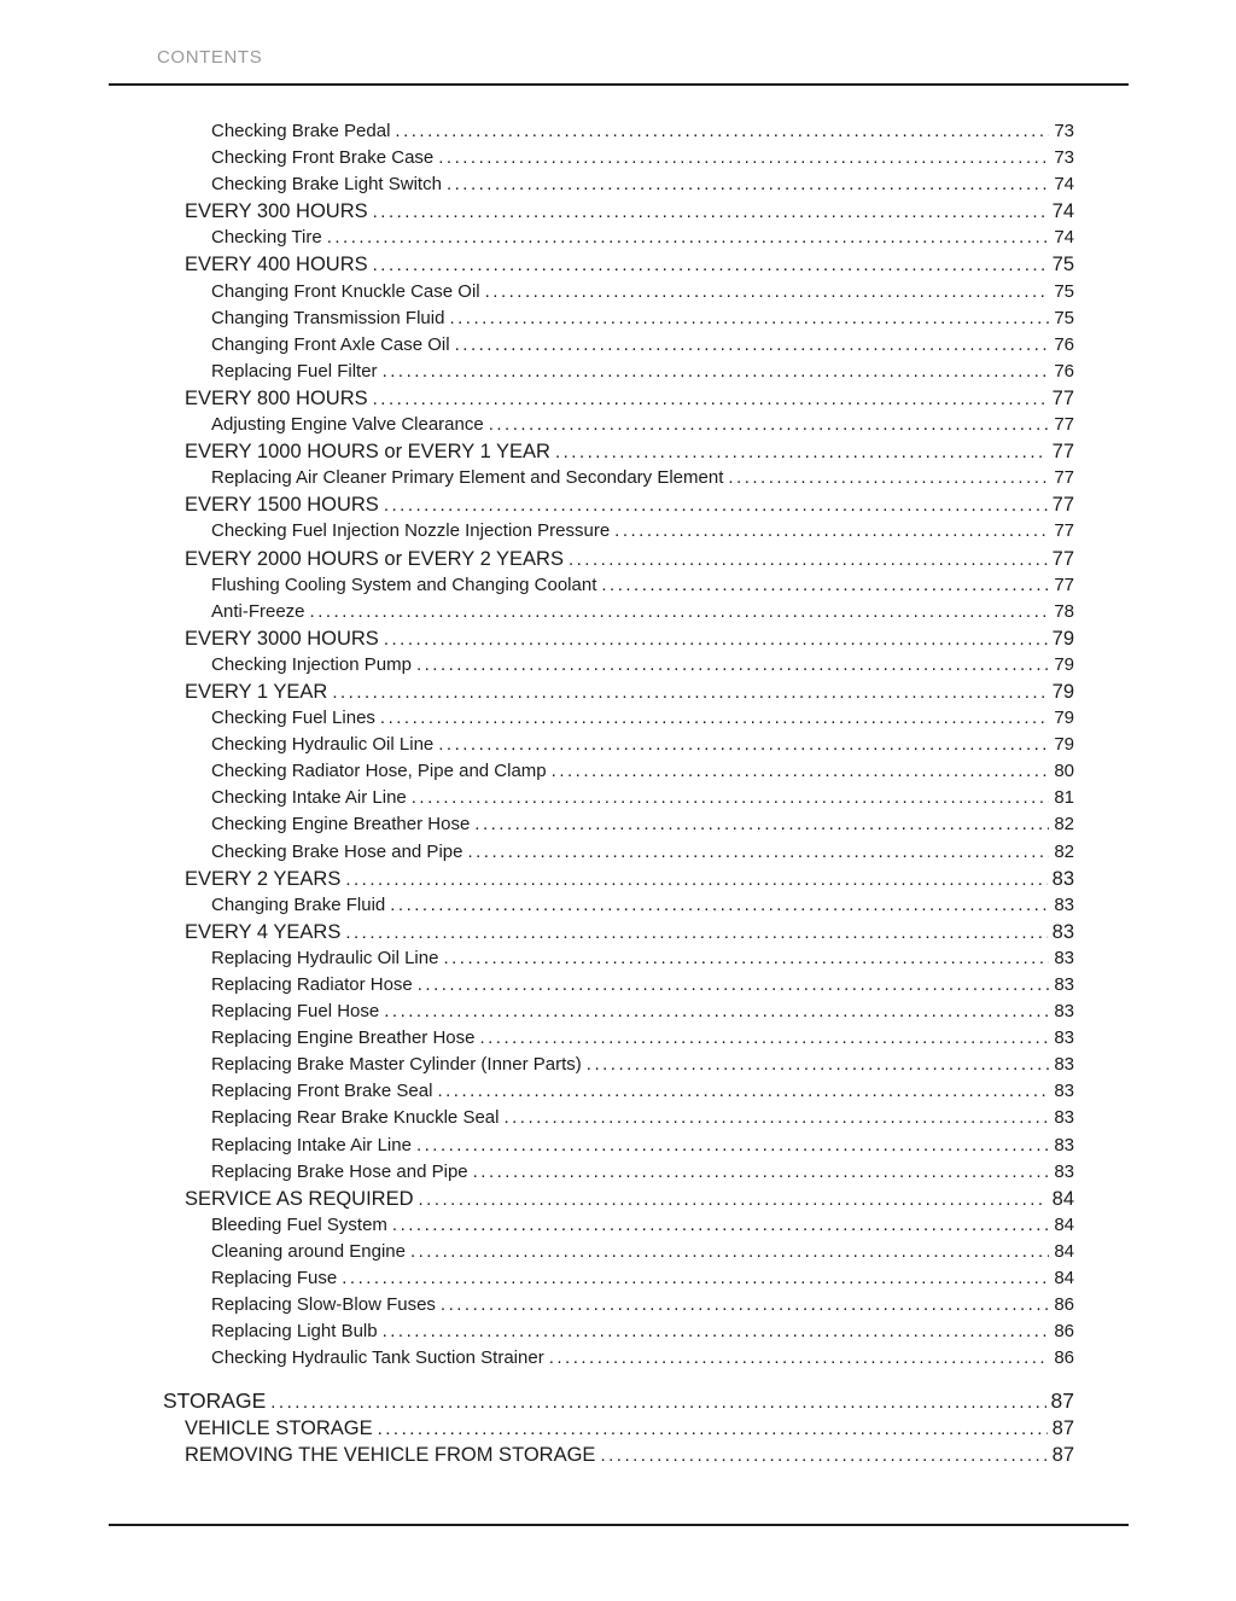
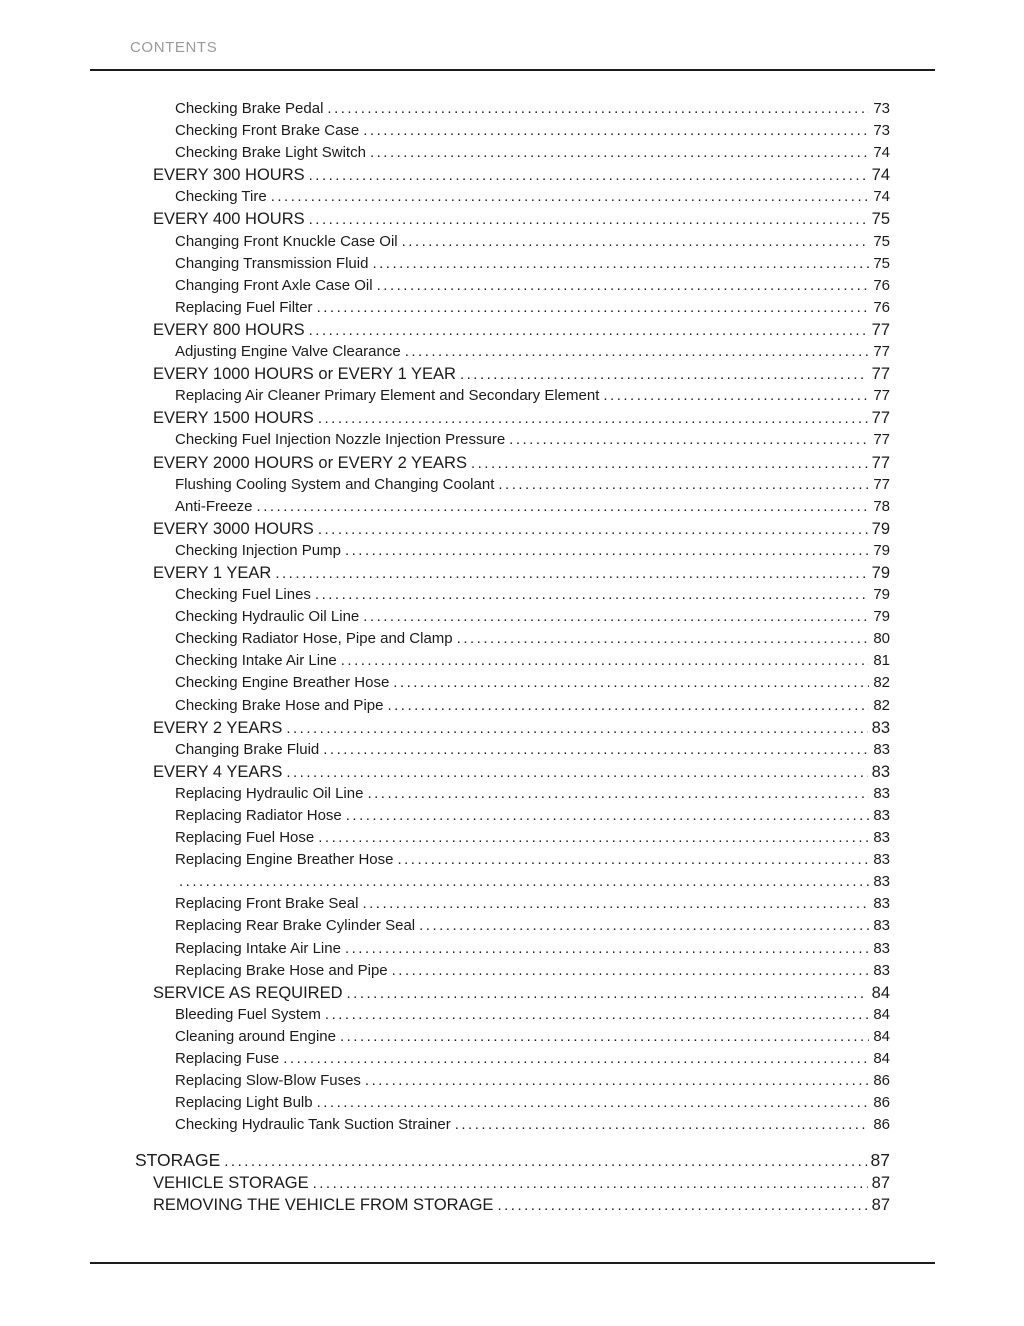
  CONTENTS
  Checking Brake Pedal
  73
  Checking Front Brake Case
  73
  Checking Brake Light Switch
  74
  EVERY 300 HOURS
  74
  Checking Tire
  74
  EVERY 400 HOURS
  75
  Changing Front Knuckle Case Oil
  75
  Changing Transmission Fluid
  75
  Changing Front Axle Case Oil
  76
  Replacing Fuel Filter
  76
  EVERY 800 HOURS
  77
  Adjusting Engine Valve Clearance
  77
  EVERY 1000 HOURS or EVERY 1 YEAR
  77
  Replacing Air Cleaner Primary Element and Secondary Element
  77
  EVERY 1500 HOURS
  77
  Checking Fuel Injection Nozzle Injection Pressure
  77
  EVERY 2000 HOURS or EVERY 2 YEARS
  77
  Flushing Cooling System and Changing Coolant
  77
  Anti-Freeze
  78
  EVERY 3000 HOURS
  79
  Checking Injection Pump
  79
  EVERY 1 YEAR
  79
  Checking Fuel Lines
  79
  Checking Hydraulic Oil Line
  79
  Checking Radiator Hose, Pipe and Clamp
  80
  Checking Intake Air Line
  81
  Checking Engine Breather Hose
  82
  Checking Brake Hose and Pipe
  82
  EVERY 2 YEARS
  83
  Changing Brake Fluid
  83
  EVERY 4 YEARS
  83
  Replacing Hydraulic Oil Line
  83
  Replacing Radiator Hose
  83
  Replacing Fuel Hose
  83
  Replacing Engine Breather Hose
  83
- Replacing Brake Master Cylinder (Inner Parts)
  83
  Replacing Front Brake Seal
  83
- Replacing Rear Brake Knuckle Seal
+ Replacing Rear Brake Cylinder Seal
  83
  Replacing Intake Air Line
  83
  Replacing Brake Hose and Pipe
  83
  SERVICE AS REQUIRED
  84
  Bleeding Fuel System
  84
  Cleaning around Engine
  84
  Replacing Fuse
  84
  Replacing Slow-Blow Fuses
  86
  Replacing Light Bulb
  86
  Checking Hydraulic Tank Suction Strainer
  86
  STORAGE
  87
  VEHICLE STORAGE
  87
  REMOVING THE VEHICLE FROM STORAGE
  87
